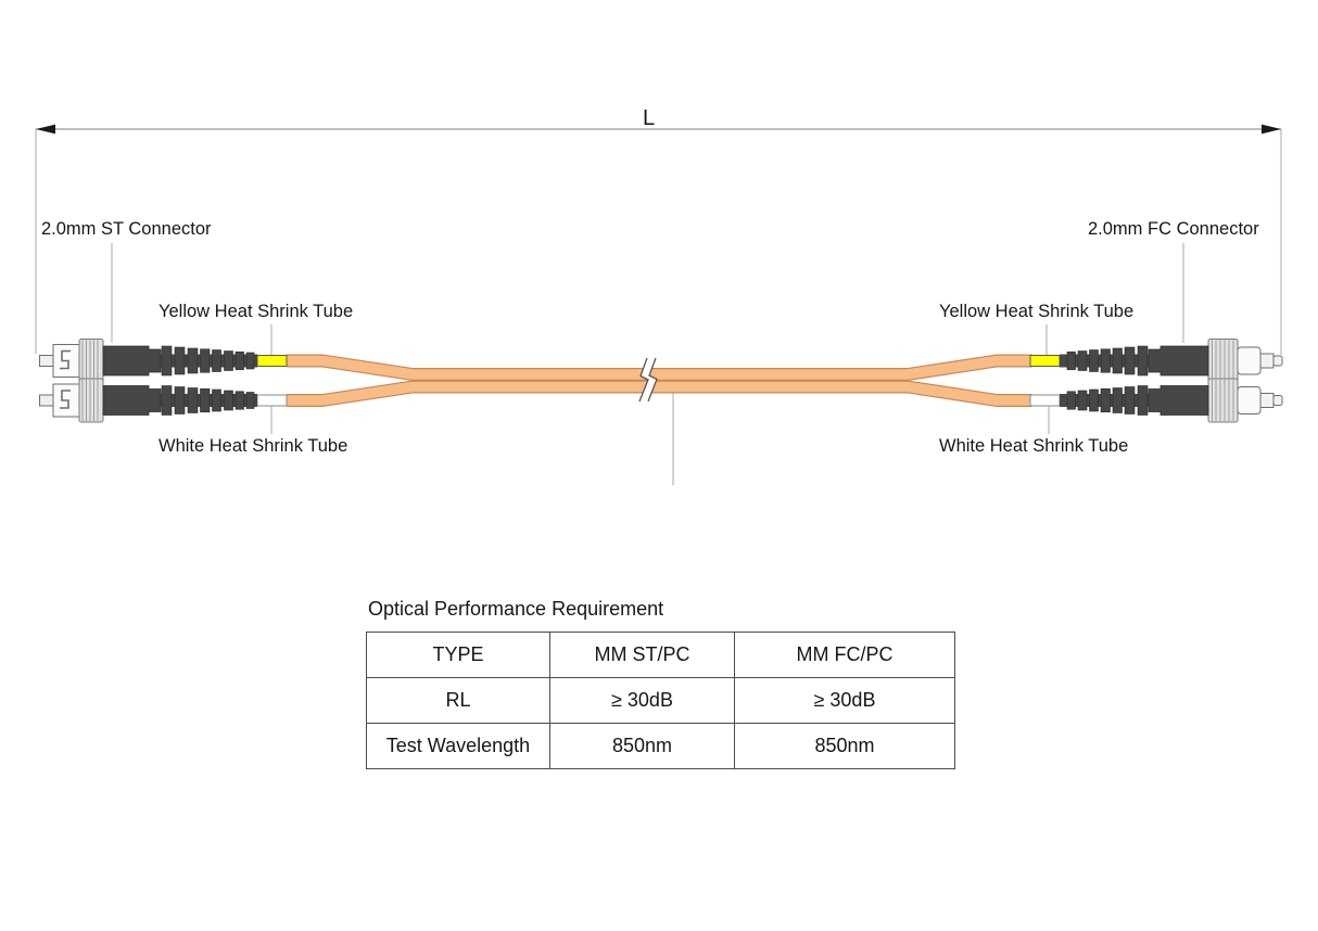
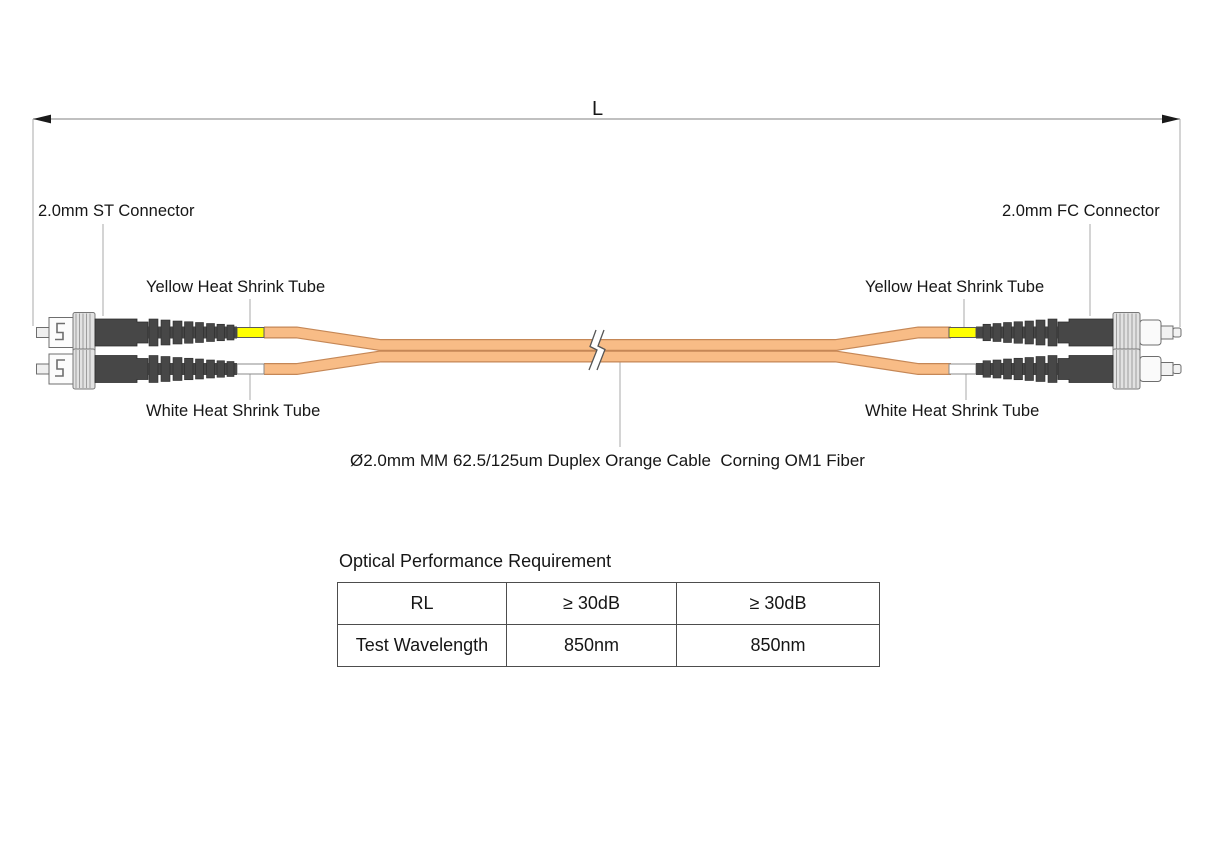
  L
  2.0mm ST Connector
  2.0mm FC Connector
  Yellow Heat Shrink Tube
  Yellow Heat Shrink Tube
  White Heat Shrink Tube
  White Heat Shrink Tube
+ Ø2.0mm MM 62.5/125um Duplex Orange Cable Corning OM1 Fiber
  Optical Performance Requirement
- TYPE	MM ST/PC	MM FC/PC
  RL	≥ 30dB	≥ 30dB
  Test Wavelength	850nm	850nm
